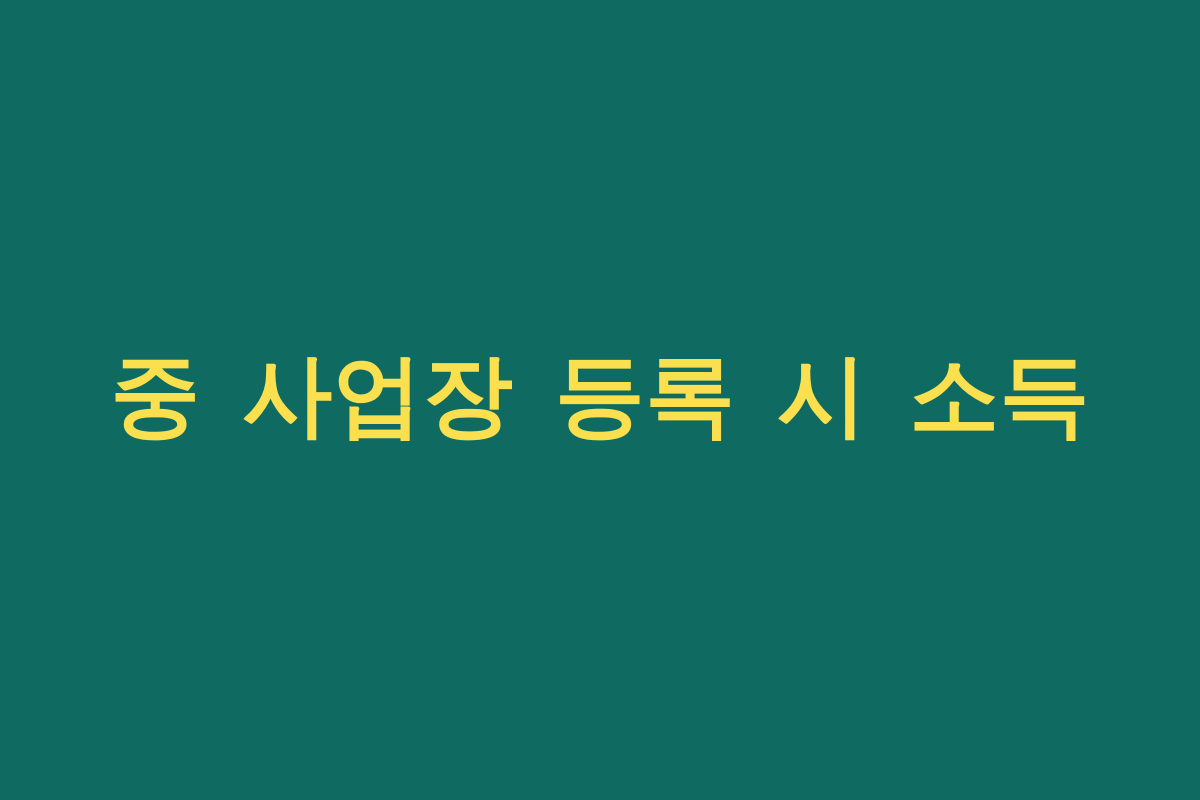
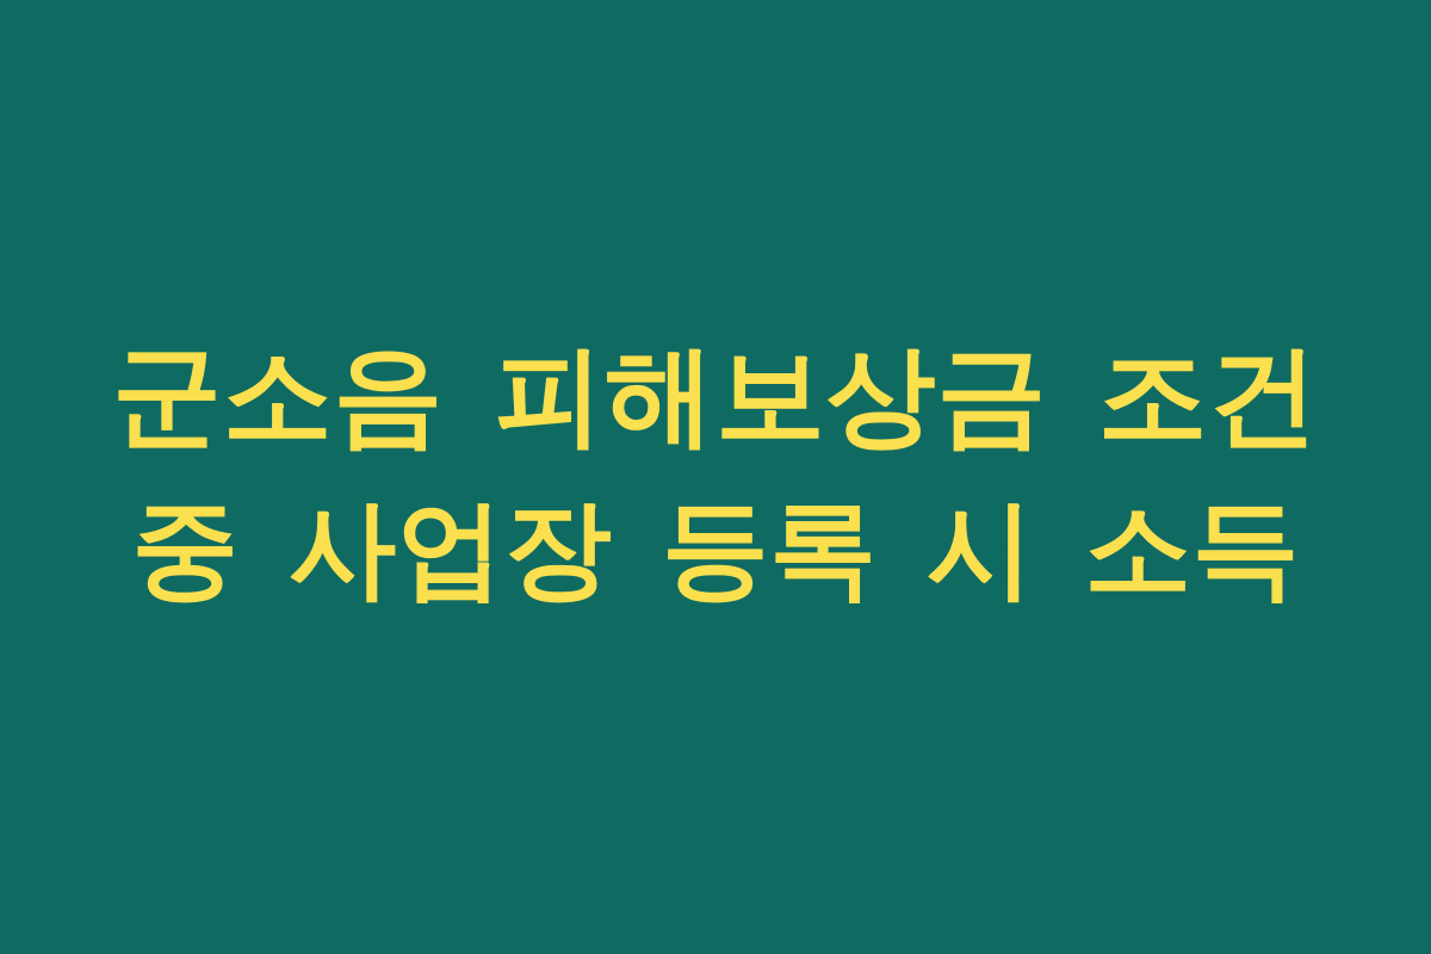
+ 군소음 피해보상금 조건
  중 사업장 등록 시 소득
